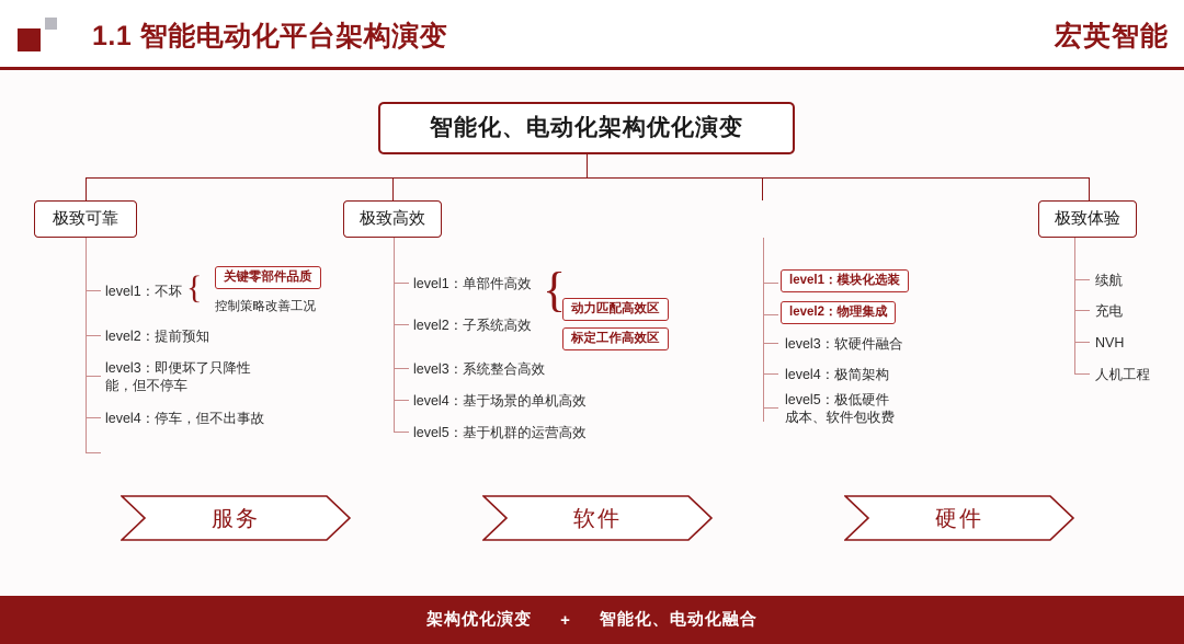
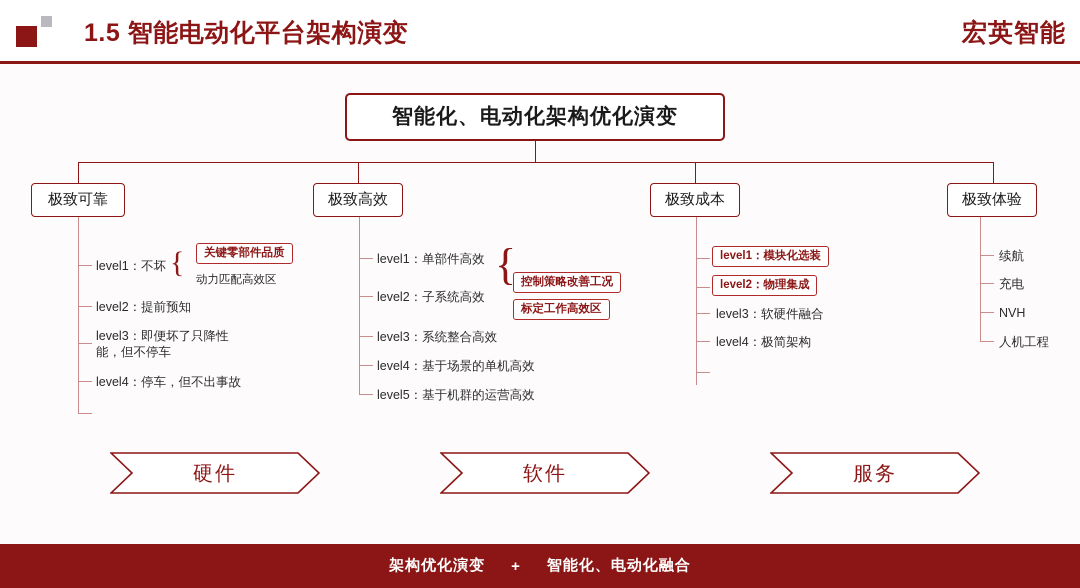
- 1.1 智能电动化平台架构演变
+ 1.5 智能电动化平台架构演变
  宏英智能
  智能化、电动化架构优化演变
  极致可靠
  极致高效
+ 极致成本
  极致体验
  level1：不坏
  level2：提前预知
  level3：即便坏了只降性
  能，但不停车
  level4：停车，但不出事故
  {
  关键零部件品质
- 控制策略改善工况
+ 动力匹配高效区
  level1：单部件高效
  level2：子系统高效
  level3：系统整合高效
  level4：基于场景的单机高效
  level5：基于机群的运营高效
  {
- 动力匹配高效区
+ 控制策略改善工况
  标定工作高效区
  level1：模块化选装
  level2：物理集成
  level3：软硬件融合
  level4：极简架构
- level5：极低硬件
- 成本、软件包收费
  续航
  充电
  NVH
  人机工程
- 服务
+ 硬件
  软件
- 硬件
+ 服务
  架构优化演变
  +
  智能化、电动化融合
